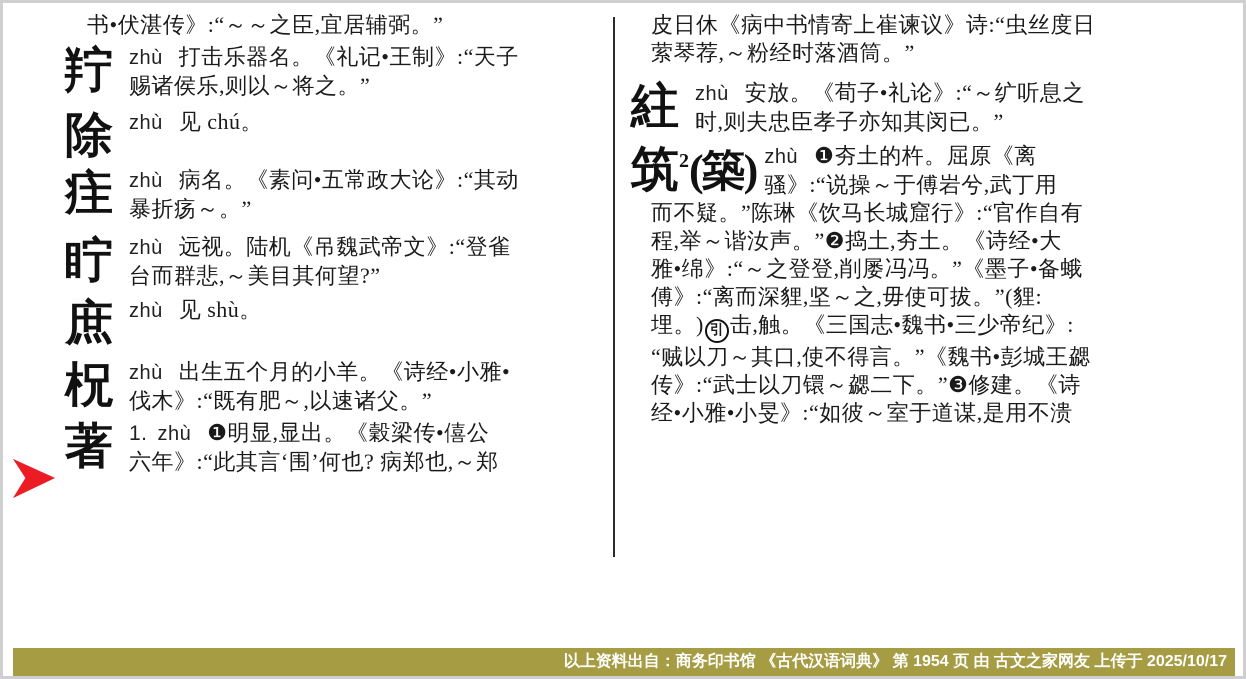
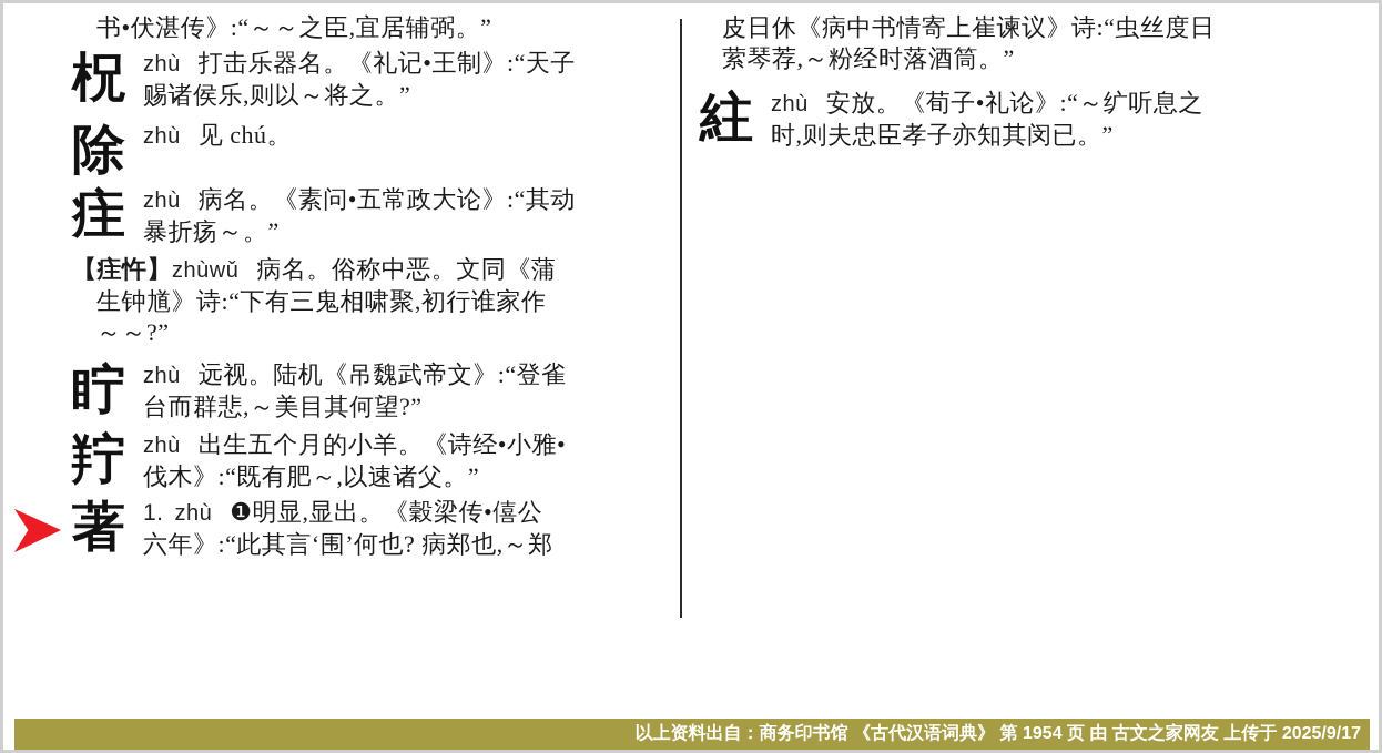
  书•伏湛传》:“～～之臣,宜居辅弼。”
- 羜
+ 柷
  zhù 打击乐器名。《礼记•王制》:“天子
  赐诸侯乐,则以～将之。”
  除
  zhù 见 chú。
  疰
  zhù 病名。《素问•五常政大论》:“其动
  暴折疡～。”
+ 【疰忤】zhùwǔ 病名。俗称中恶。文同《蒲
+ 生钟馗》诗:“下有三鬼相啸聚,初行谁家作
+ ～～?”
  眝
  zhù 远视。陆机《吊魏武帝文》:“登雀
  台而群悲,～美目其何望?”
- 庶
- zhù 见 shù。
- 柷
+ 羜
  zhù 出生五个月的小羊。《诗经•小雅•
  伐木》:“既有肥～,以速诸父。”
  著
  1. zhù ❶明显,显出。《穀梁传•僖公
  六年》:“此其言‘围’何也? 病郑也,～郑
  皮日休《病中书情寄上崔谏议》诗:“虫丝度日
  萦琴荐,～粉经时落酒筒。”
  紸
  zhù 安放。《荀子•礼论》:“～纩听息之
  时,则夫忠臣孝子亦知其闵已。”
- 筑2(築)
- zhù ❶夯土的杵。屈原《离
- 骚》:“说操～于傅岩兮,武丁用
- 而不疑。”陈琳《饮马长城窟行》:“官作自有
- 程,举～谐汝声。”❷捣土,夯土。《诗经•大
- 雅•绵》:“～之登登,削屡冯冯。”《墨子•备蛾
- 傅》:“离而深貍,坚～之,毋使可拔。”(貍:
- 埋。) 引 击,触。《三国志•魏书•三少帝纪》:
- “贼以刀～其口,使不得言。”《魏书•彭城王勰
- 传》:“武士以刀镮～勰二下。”❸修建。《诗
- 经•小雅•小旻》:“如彼～室于道谋,是用不溃
- 以上资料出自：商务印书馆 《古代汉语词典》 第 1954 页 由 古文之家网友 上传于 2025/10/17
+ 以上资料出自：商务印书馆 《古代汉语词典》 第 1954 页 由 古文之家网友 上传于 2025/9/17
